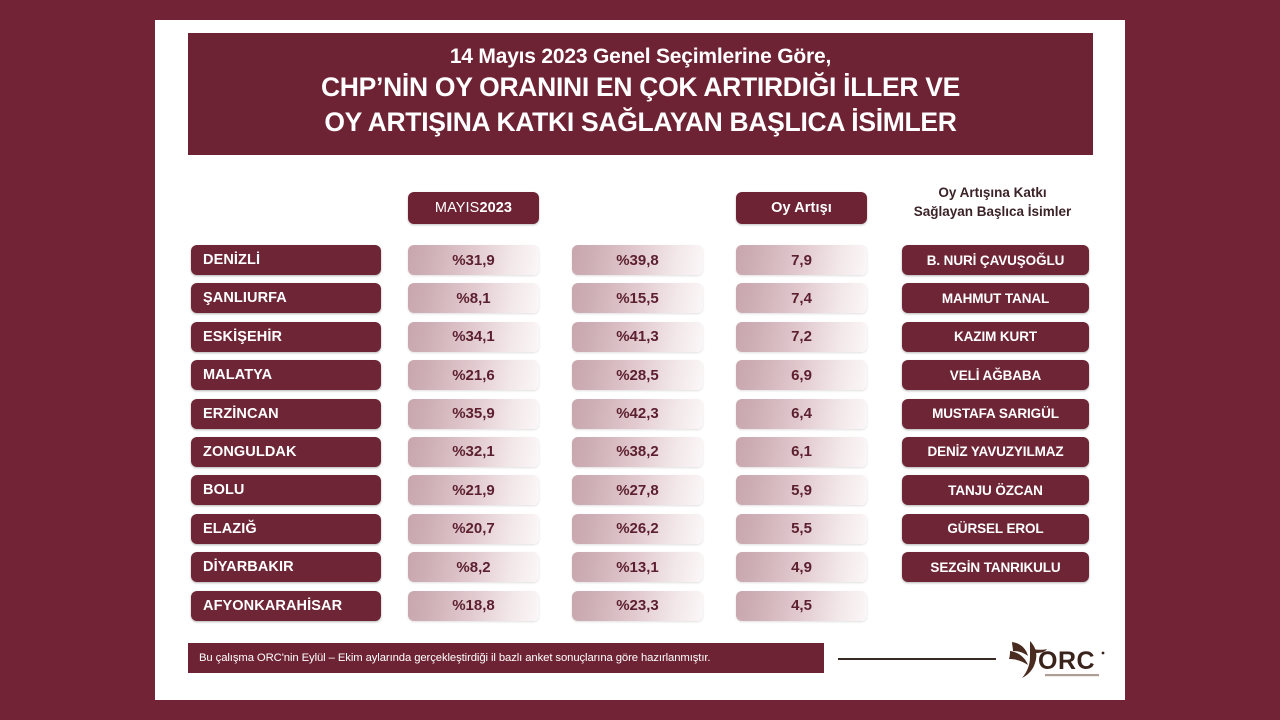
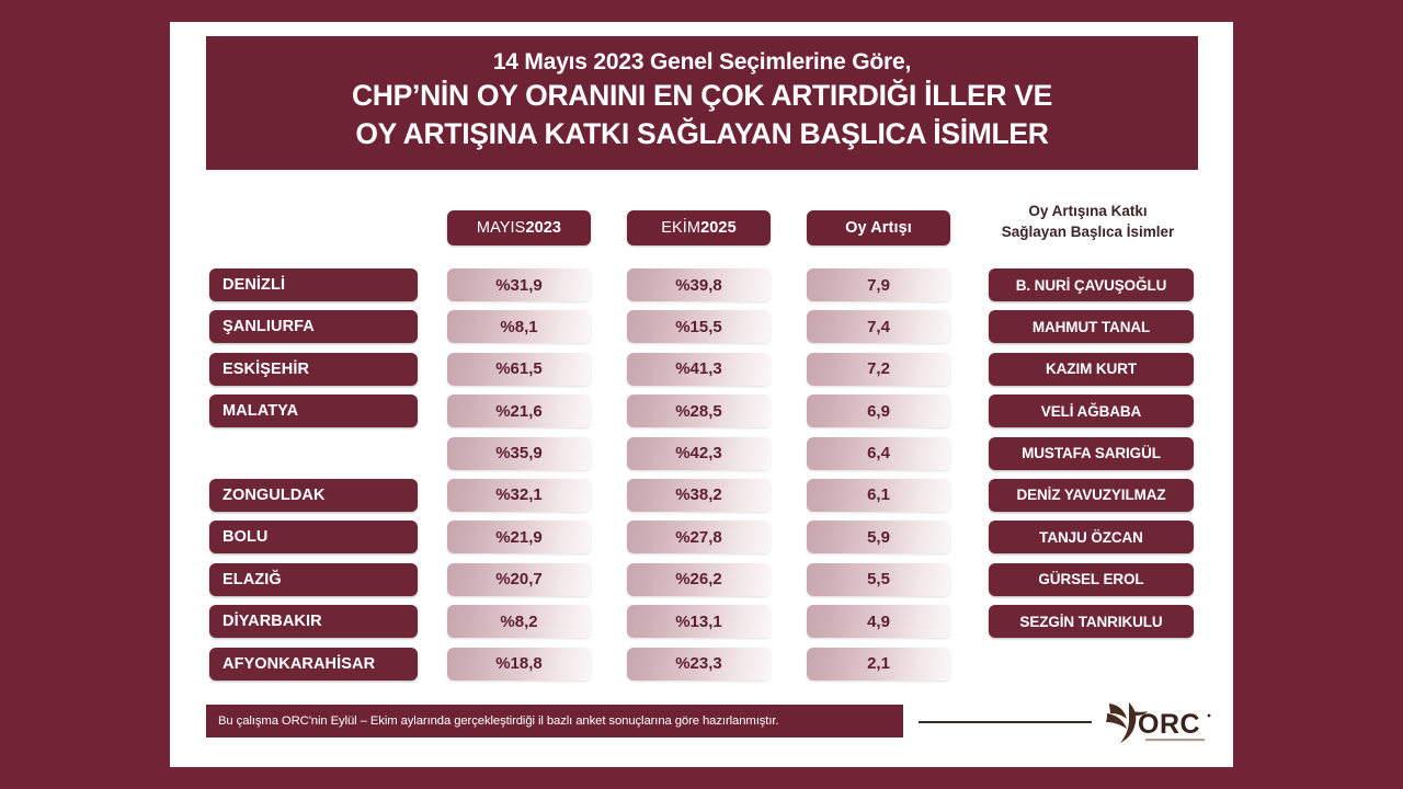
  14 Mayıs 2023 Genel Seçimlerine Göre,
  CHP’NİN OY ORANINI EN ÇOK ARTIRDIĞI İLLER VE
  OY ARTIŞINA KATKI SAĞLAYAN BAŞLICA İSİMLER
  MAYIS
  2023
+ EKİM
+ 2025
  Oy Artışı
  Oy Artışına Katkı
  Sağlayan Başlıca İsimler
  DENİZLİ
  %31,9
  %39,8
  7,9
  B. NURİ ÇAVUŞOĞLU
  ŞANLIURFA
  %8,1
  %15,5
  7,4
  MAHMUT TANAL
  ESKİŞEHİR
- %34,1
+ %61,5
  %41,3
  7,2
  KAZIM KURT
  MALATYA
  %21,6
  %28,5
  6,9
  VELİ AĞBABA
- ERZİNCAN
  %35,9
  %42,3
  6,4
  MUSTAFA SARIGÜL
  ZONGULDAK
  %32,1
  %38,2
  6,1
  DENİZ YAVUZYILMAZ
  BOLU
  %21,9
  %27,8
  5,9
  TANJU ÖZCAN
  ELAZIĞ
  %20,7
  %26,2
  5,5
  GÜRSEL EROL
  DİYARBAKIR
  %8,2
  %13,1
  4,9
  SEZGİN TANRIKULU
  AFYONKARAHİSAR
  %18,8
  %23,3
- 4,5
+ 2,1
  Bu çalışma ORC'nin Eylül – Ekim aylarında gerçekleştirdiği il bazlı anket sonuçlarına göre hazırlanmıştır.
  ORC
